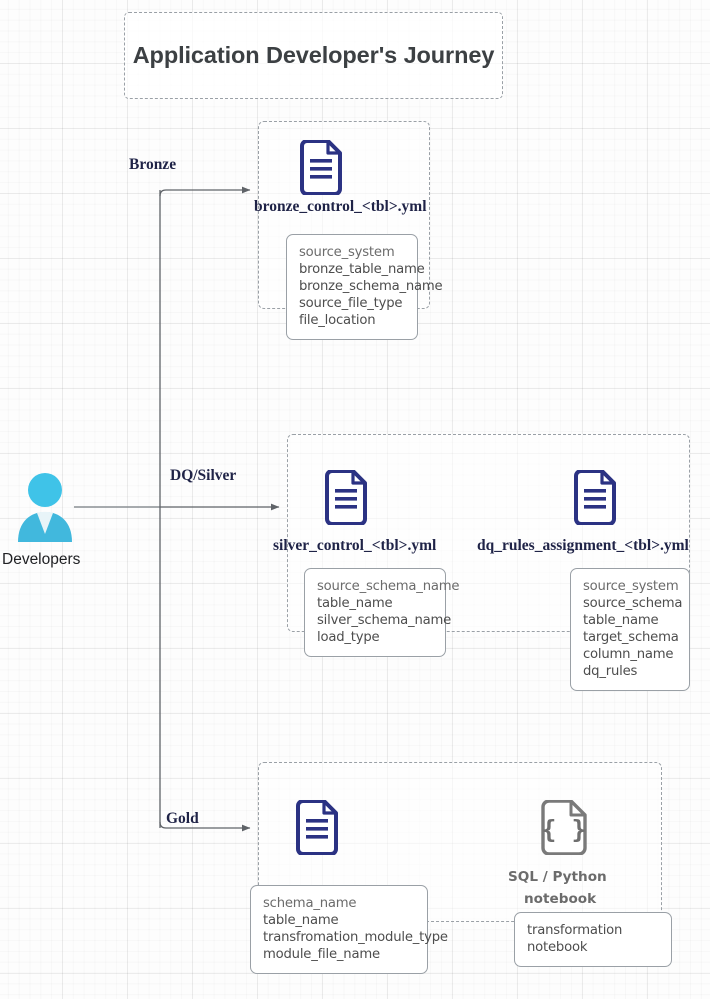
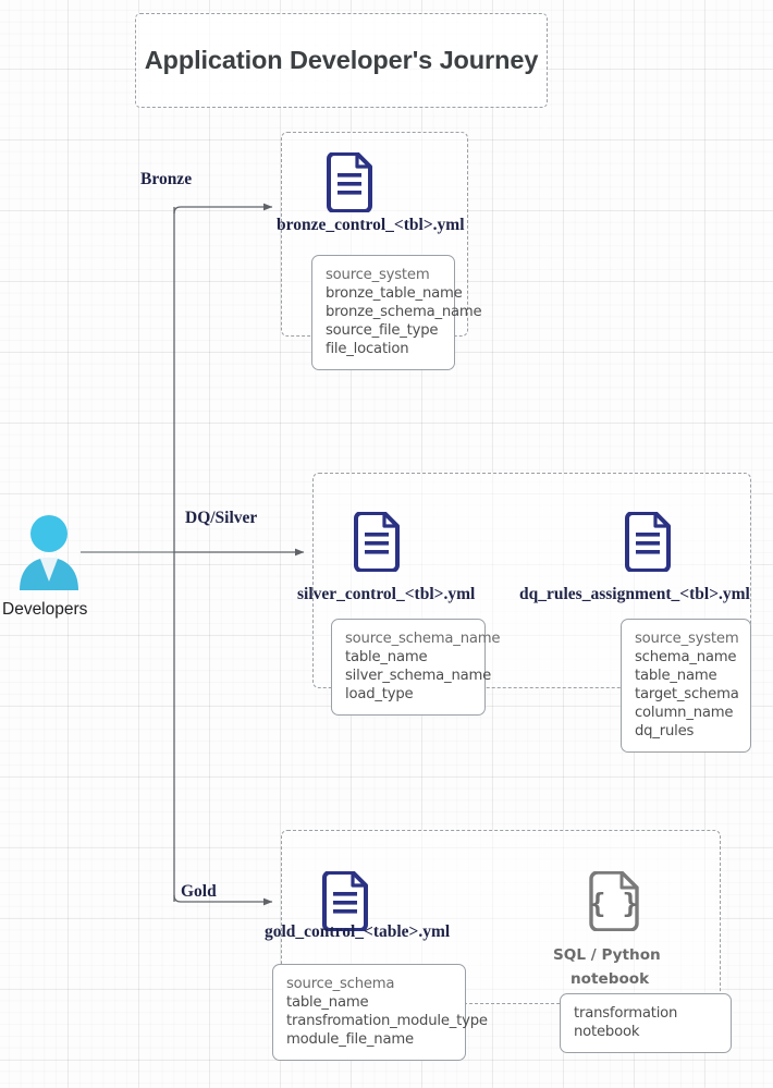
  Application Developer's Journey
  Developers
  Bronze
  bronze_control_<tbl>.yml
  source_system
  bronze_table_name
  bronze_schema_name
  source_file_type
  file_location
  DQ/Silver
  silver_control_<tbl>.yml
  source_schema_name
  table_name
  silver_schema_name
  load_type
  dq_rules_assignment_<tbl>.yml
  source_system
- source_schema
+ schema_name
  table_name
  target_schema
  column_name
  dq_rules
  Gold
+ gold_control_<table>.yml
- schema_name
+ source_schema
  table_name
  transfromation_module_type
  module_file_name
  { }
  SQL / Python
  notebook
  transformation
  notebook
